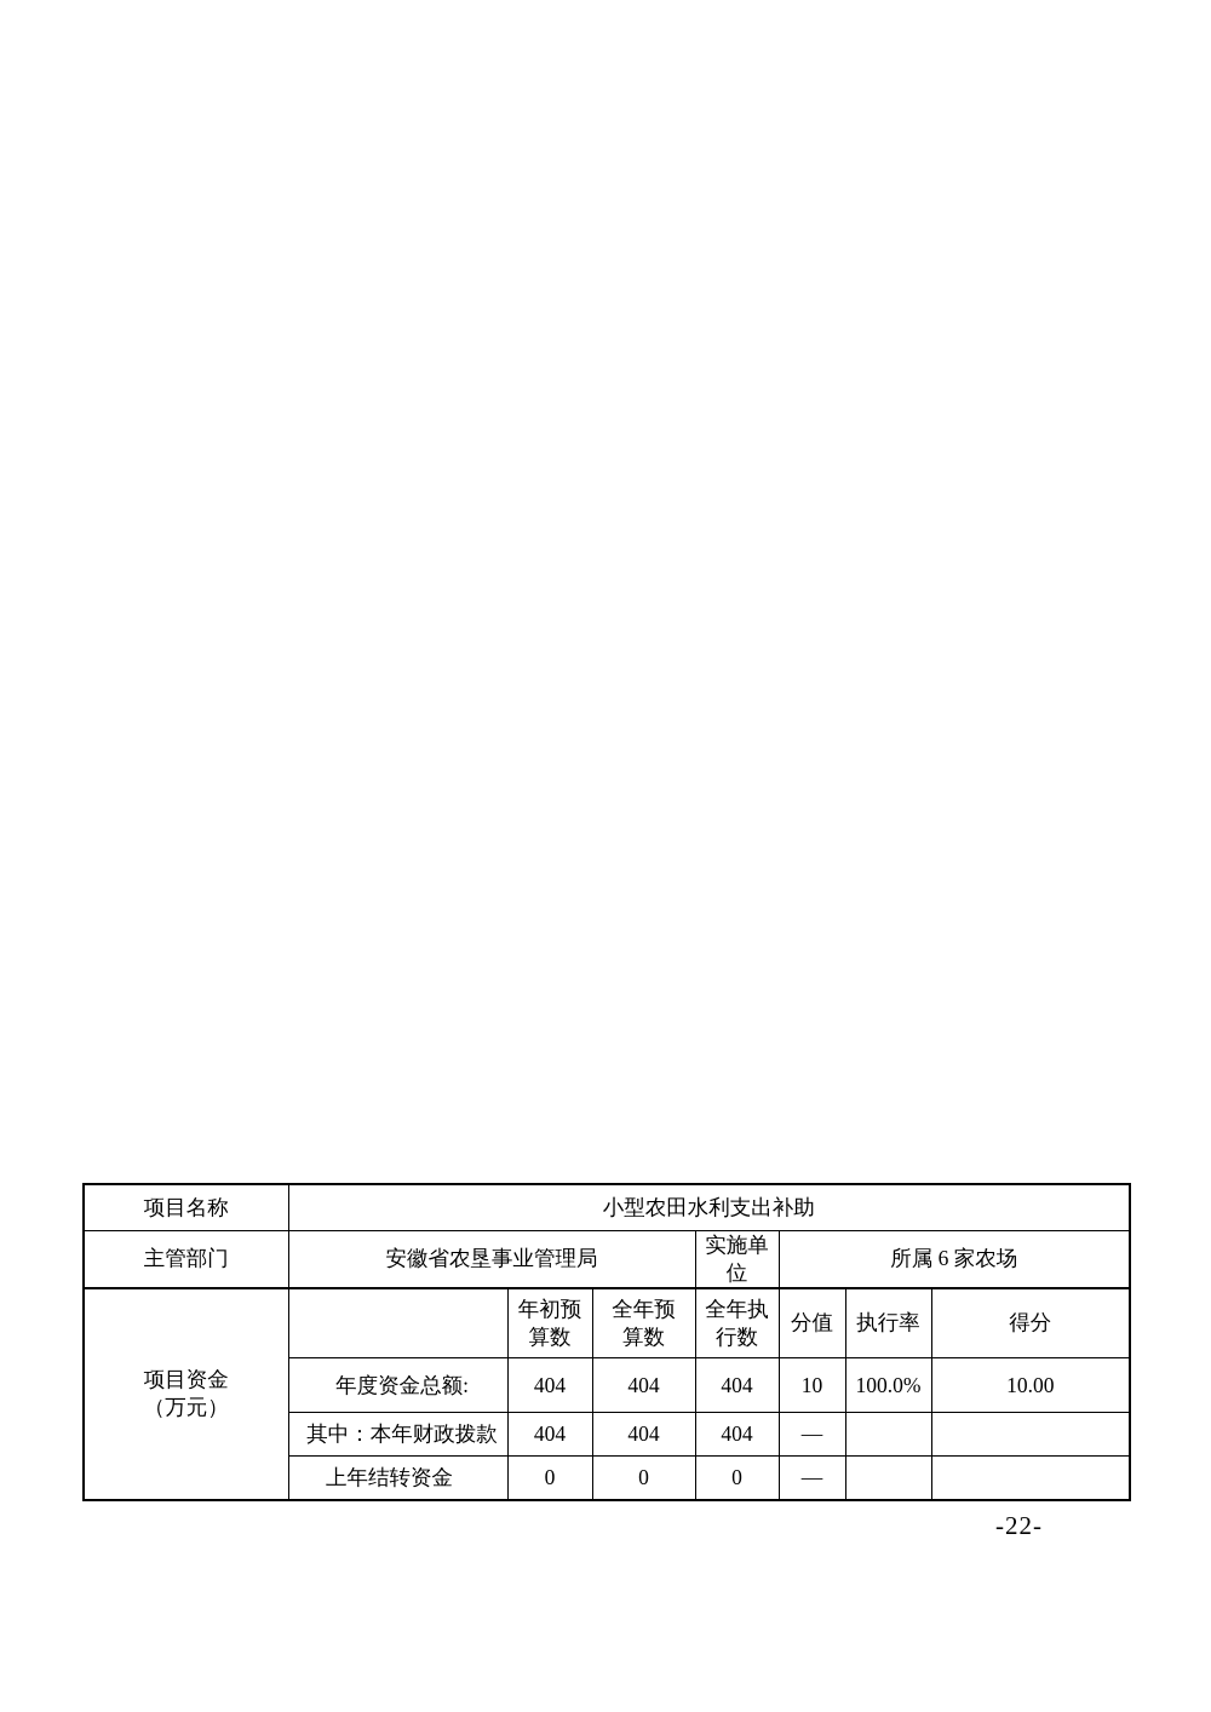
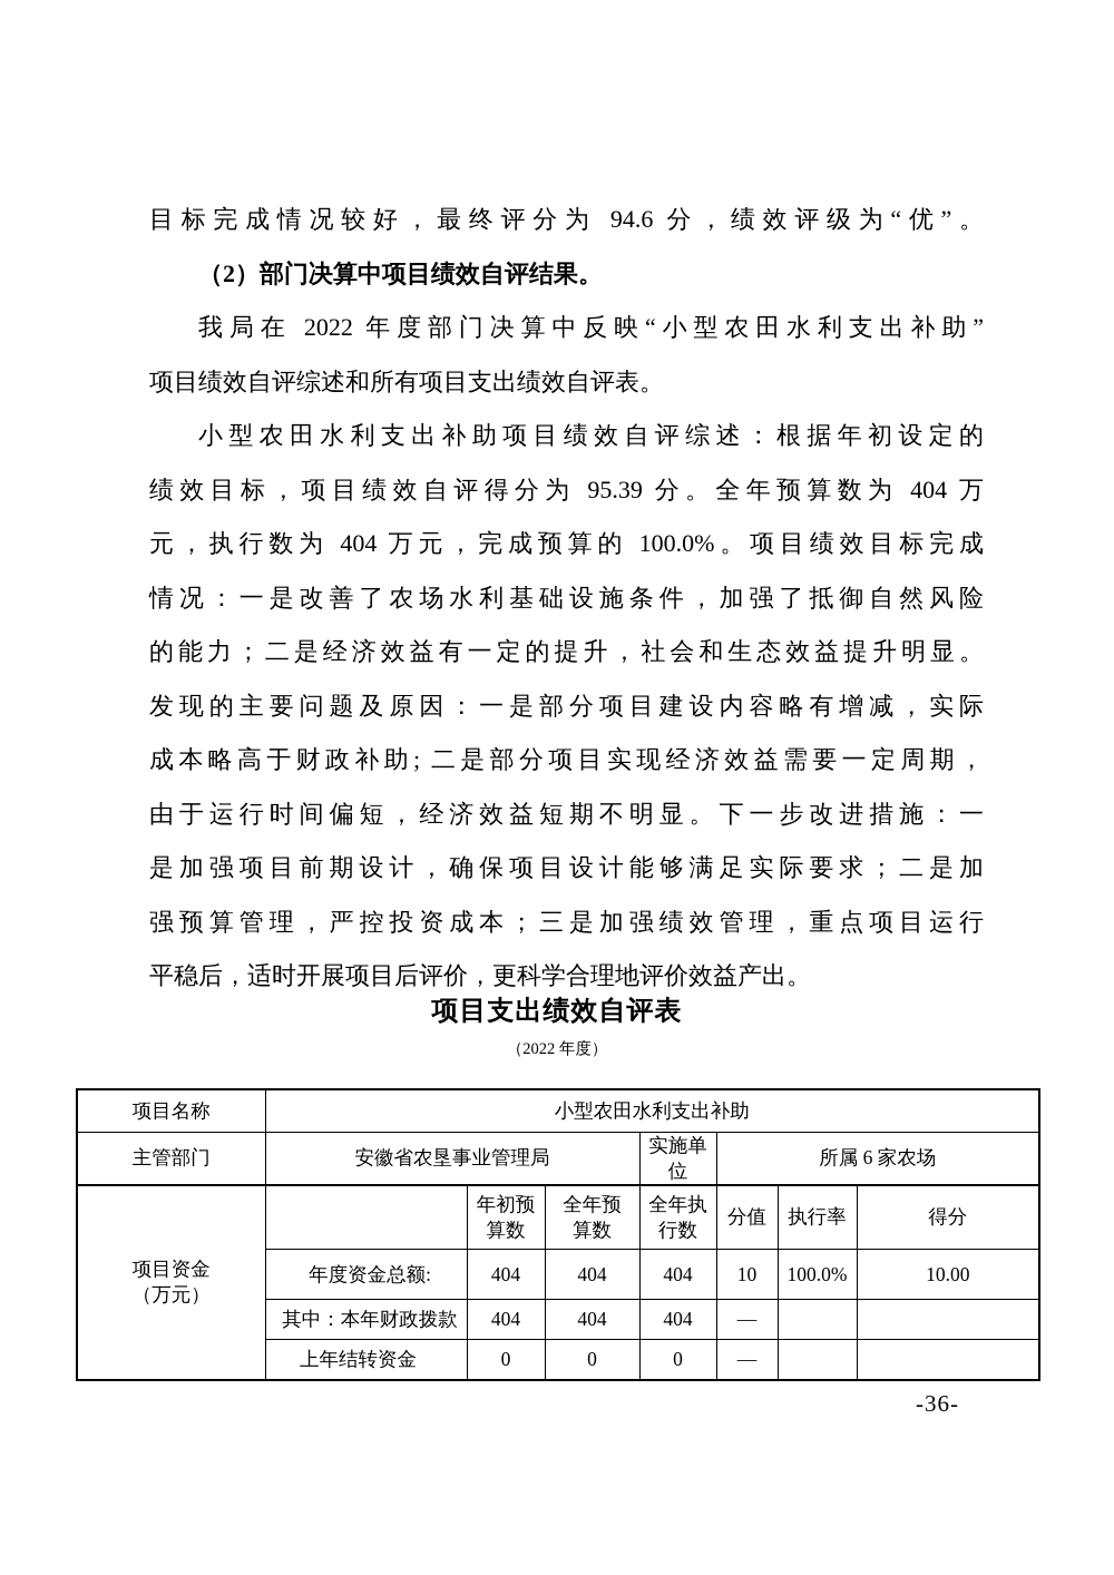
+ 目标完成情况较好，最终评分为 94.6 分，绩效评级为“优”。
+ （2）部门决算中项目绩效自评结果。
+ 我局在 2022 年度部门决算中反映“小型农田水利支出补助”
+ 项目绩效自评综述和所有项目支出绩效自评表。
+ 小型农田水利支出补助项目绩效自评综述：根据年初设定的
+ 绩效目标，项目绩效自评得分为 95.39 分。全年预算数为 404 万
+ 元，执行数为 404 万元，完成预算的 100.0%。项目绩效目标完成
+ 情况：一是改善了农场水利基础设施条件，加强了抵御自然风险
+ 的能力；二是经济效益有一定的提升，社会和生态效益提升明显。
+ 发现的主要问题及原因：一是部分项目建设内容略有增减，实际
+ 成本略高于财政补助; 二是部分项目实现经济效益需要一定周期，
+ 由于运行时间偏短，经济效益短期不明显。下一步改进措施：一
+ 是加强项目前期设计，确保项目设计能够满足实际要求；二是加
+ 强预算管理，严控投资成本；三是加强绩效管理，重点项目运行
+ 平稳后，适时开展项目后评价，更科学合理地评价效益产出。
+ 项目支出绩效自评表
+ （2022 年度）
  项目名称	小型农田水利支出补助
  主管部门	安徽省农垦事业管理局	实施单 位	所属 6 家农场
  项目资金 （万元）		年初预 算数	全年预 算数	全年执 行数	分值	执行率	得分
  年度资金总额:	404	404	404	10	100.0%	10.00
  其中：本年财政拨款	404	404	404	—
  上年结转资金	0	0	0	—
- -22-
+ -36-
